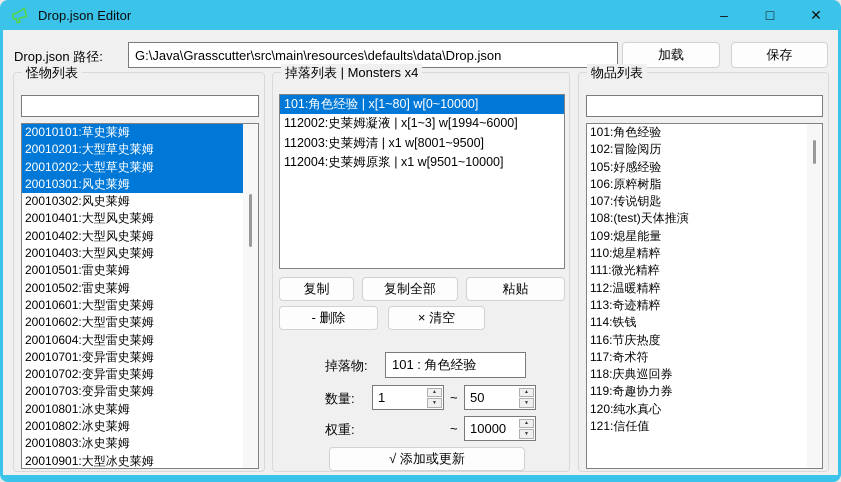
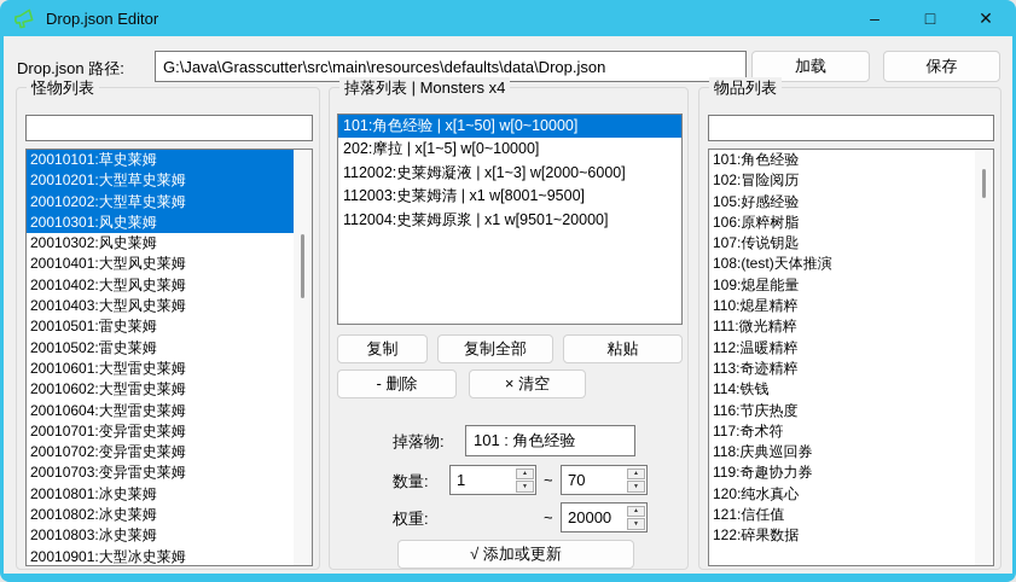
  Drop.json Editor
  –
  □
  ✕
  Drop.json 路径:
  G:\Java\Grasscutter\src\main\resources\defaults\data\Drop.json
  加载
  保存
  怪物列表
  20010101:草史莱姆
  20010201:大型草史莱姆
  20010202:大型草史莱姆
  20010301:风史莱姆
  20010302:风史莱姆
  20010401:大型风史莱姆
  20010402:大型风史莱姆
  20010403:大型风史莱姆
  20010501:雷史莱姆
  20010502:雷史莱姆
  20010601:大型雷史莱姆
  20010602:大型雷史莱姆
  20010604:大型雷史莱姆
  20010701:变异雷史莱姆
  20010702:变异雷史莱姆
  20010703:变异雷史莱姆
  20010801:冰史莱姆
  20010802:冰史莱姆
  20010803:冰史莱姆
  20010901:大型冰史莱姆
  掉落列表 | Monsters x4
- 101:角色经验 | x[1~80] w[0~10000]
+ 101:角色经验 | x[1~50] w[0~10000]
+ 202:摩拉 | x[1~5] w[0~10000]
- 112002:史莱姆凝液 | x[1~3] w[1994~6000]
+ 112002:史莱姆凝液 | x[1~3] w[2000~6000]
  112003:史莱姆清 | x1 w[8001~9500]
- 112004:史莱姆原浆 | x1 w[9501~10000]
+ 112004:史莱姆原浆 | x1 w[9501~20000]
  复制
  复制全部
  粘贴
  - 删除
  × 清空
  掉落物:
  101 : 角色经验
  数量:
  1
  ~
- 50
+ 70
  权重:
  ~
- 10000
+ 20000
  √ 添加或更新
  物品列表
  101:角色经验
  102:冒险阅历
  105:好感经验
  106:原粹树脂
  107:传说钥匙
  108:(test)天体推演
  109:熄星能量
  110:熄星精粹
  111:微光精粹
  112:温暖精粹
  113:奇迹精粹
  114:铁钱
  116:节庆热度
  117:奇术符
  118:庆典巡回券
  119:奇趣协力券
  120:纯水真心
  121:信任值
+ 122:碎果数据
